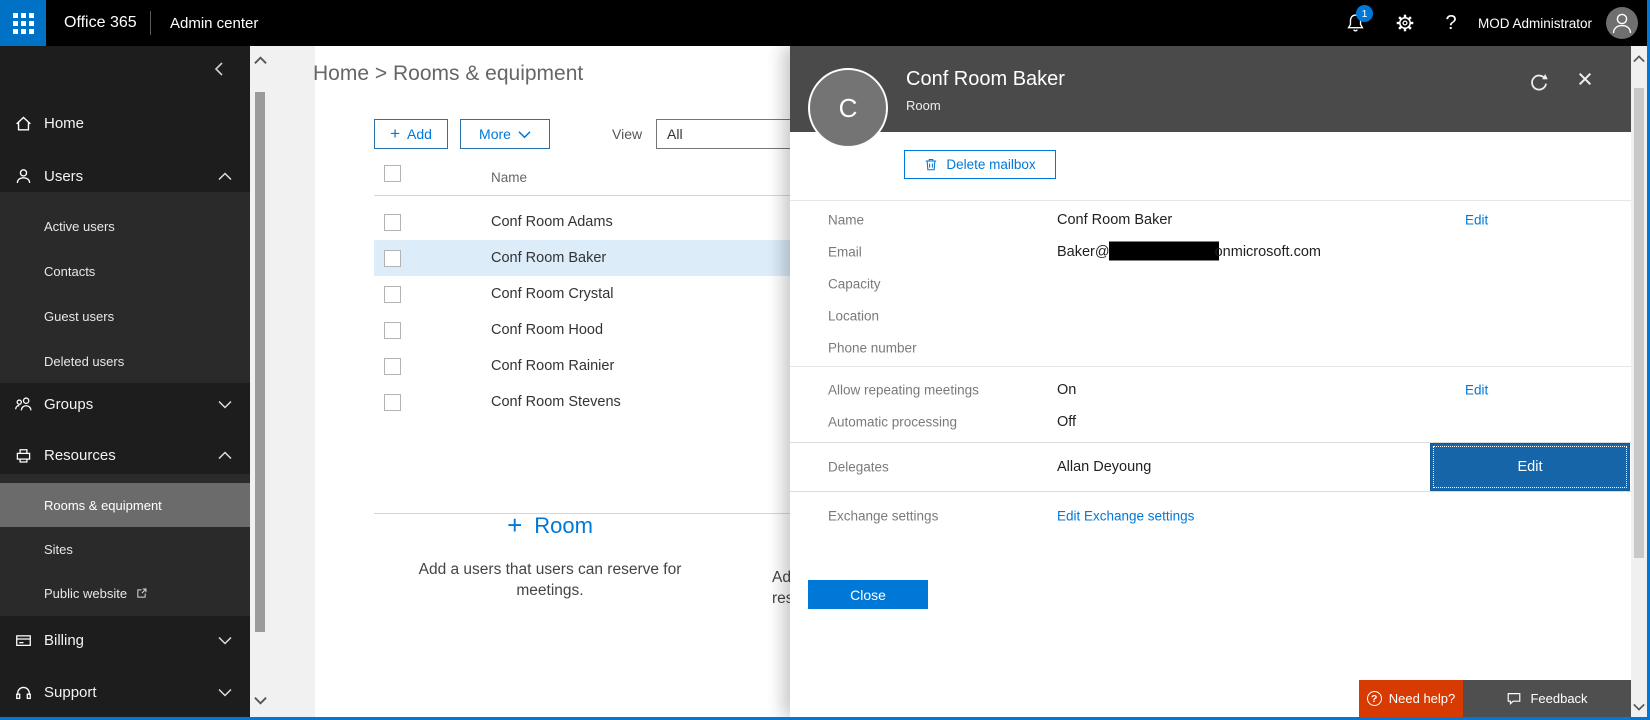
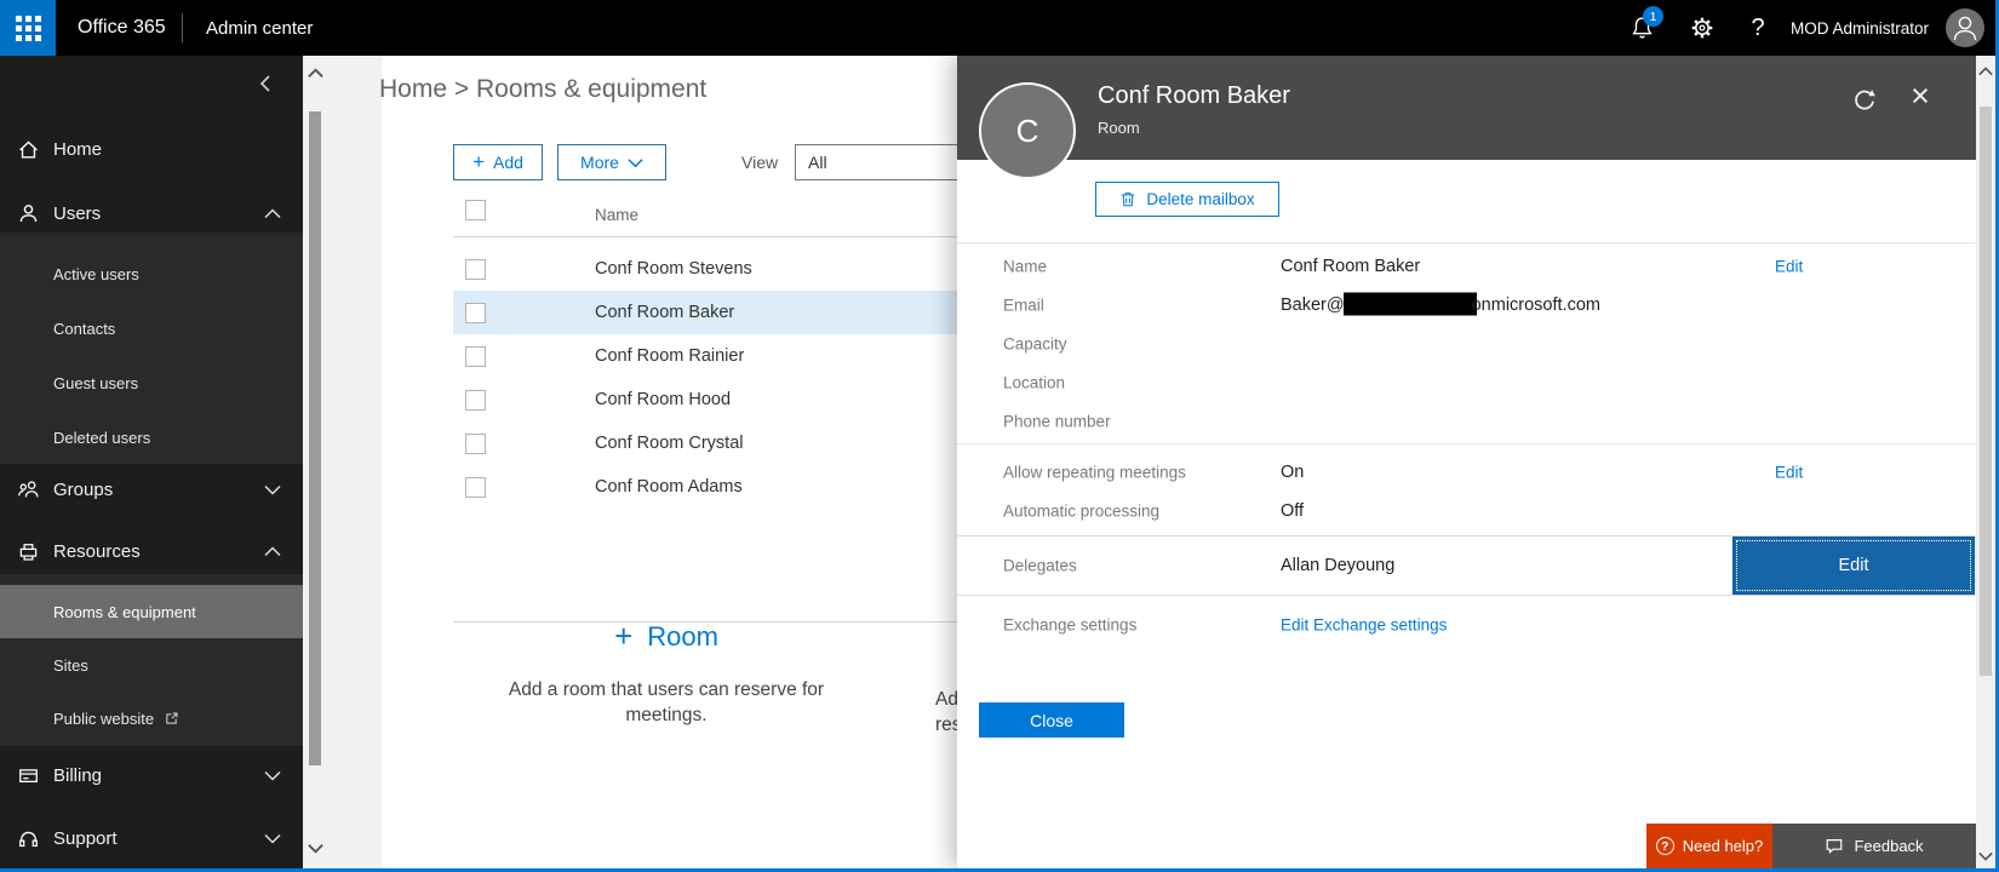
  Office 365
  Admin center
  1
  ?
  MOD Administrator
  Home
  Users
  Active users
  Contacts
  Guest users
  Deleted users
  Groups
  Resources
  Rooms & equipment
  Sites
  Public website
  Billing
  Support
  Home > Rooms & equipment
  +
  Add
  More
  View
  All
  Name
- Conf Room Adams
+ Conf Room Stevens
  Conf Room Baker
- Conf Room Crystal
+ Conf Room Rainier
  Conf Room Hood
- Conf Room Rainier
+ Conf Room Crystal
- Conf Room Stevens
+ Conf Room Adams
  +
  Room
- Add a users that users can reserve for meetings.
+ Add a room that users can reserve for meetings.
  C
  Conf Room Baker
  Room
  ×
  Delete mailbox
  Name
  Conf Room Baker
  Edit
  Email
  Baker@ onmicrosoft.com
  Capacity
  Location
  Phone number
  Allow repeating meetings
  On
  Edit
  Automatic processing
  Off
  Delegates
  Allan Deyoung
  Edit
  Exchange settings
  Edit Exchange settings
  Close
  ?
  Need help?
  Feedback
